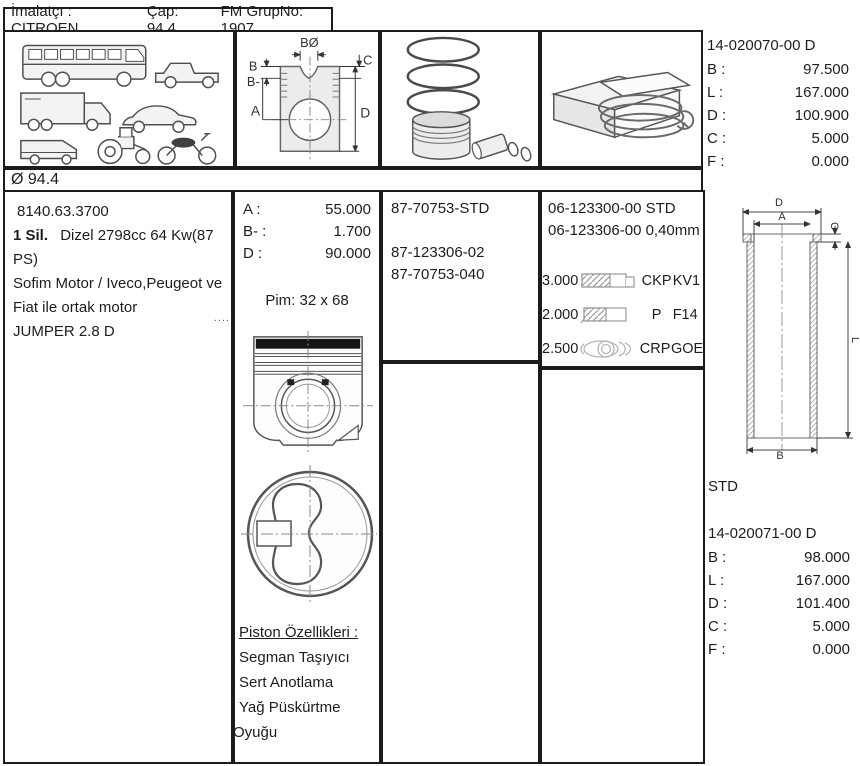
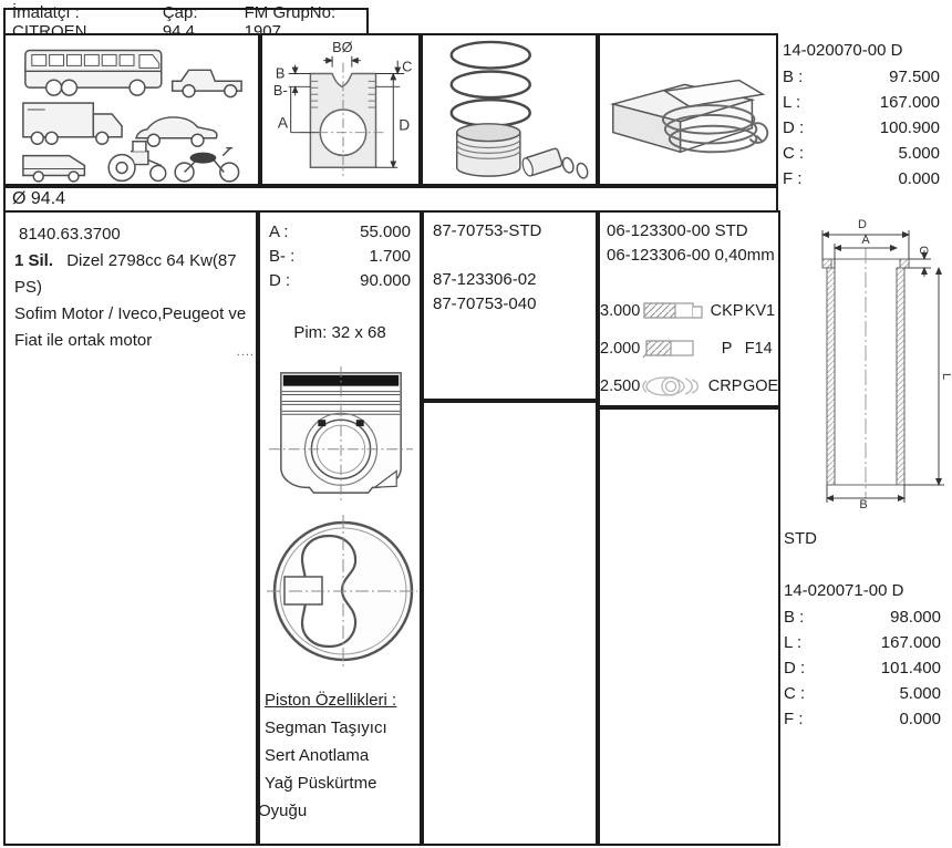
  İmalatçı : CITROEN
  Çap: 94,4
  FM GrupNo: 1907
  B
  B-
  BØ
  C
  A
  D
  14-020070-00 D
  B :
  97.500
  L :
  167.000
  D :
  100.900
  C :
  5.000
  F :
  0.000
  Ø 94.4
  8140.63.3700
  1 Sil. Dizel 2798cc 64 Kw(87 PS)
  Sofim Motor / Iveco,Peugeot ve
  Fiat ile ortak motor
- JUMPER 2.8 D
  ....
  A :
  55.000
  B- :
  1.700
  D :
  90.000
  Pim: 32 x 68
  Piston Özellikleri :
  Segman Taşıyıcı
  Sert Anotlama
  Yağ Püskürtme
  Oyuğu
  87-70753-STD
  87-123306-02
  87-70753-040
  06-123300-00 STD
  06-123306-00 0,40mm
  3.000
  CKP
  KV1
  2.000
  P
  F14
  2.500
  CRP
  GOE
  D
  A
  B
  STD
  14-020071-00 D
  B :
  98.000
  L :
  167.000
  D :
  101.400
  C :
  5.000
  F :
  0.000
